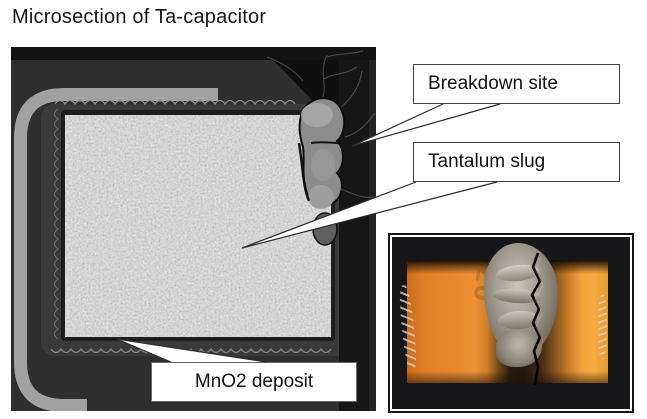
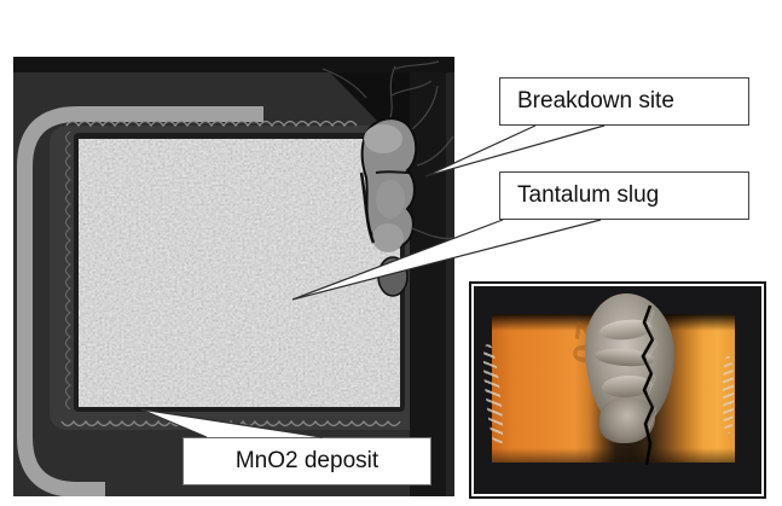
- Microsection of Ta-capacitor
  Breakdown site
  Tantalum slug
  MnO2 deposit
